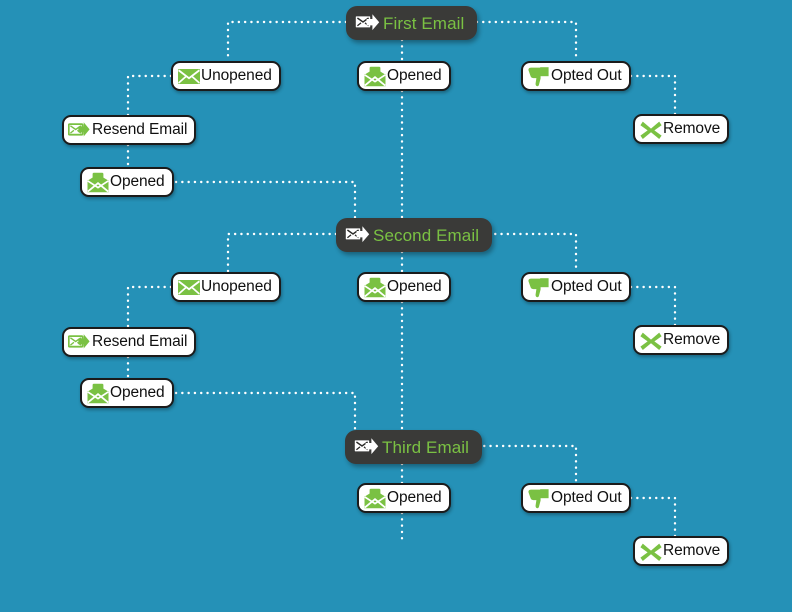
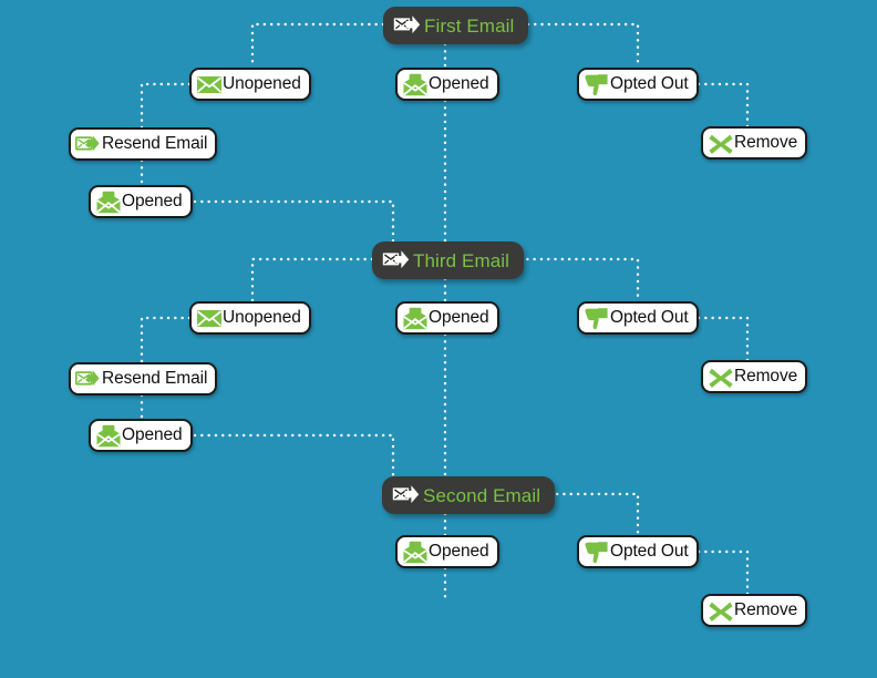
  First Email
  Unopened
  Opened
  Opted Out
  Resend Email
  Remove
  Opened
- Second Email
+ Third Email
  Unopened
  Opened
  Opted Out
  Resend Email
  Remove
  Opened
- Third Email
+ Second Email
  Opened
  Opted Out
  Remove
